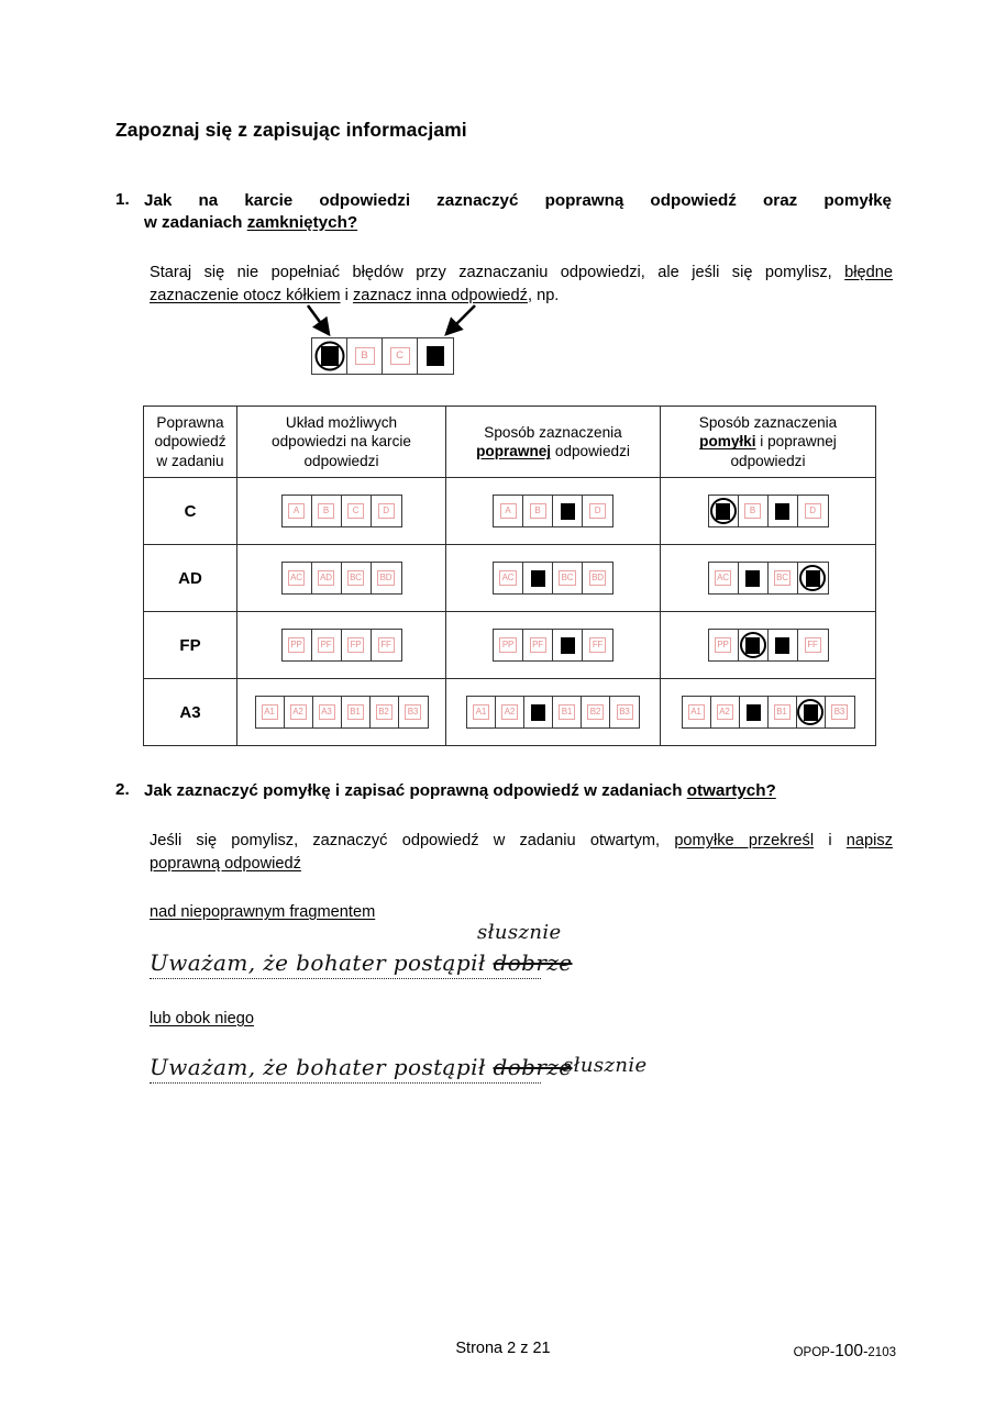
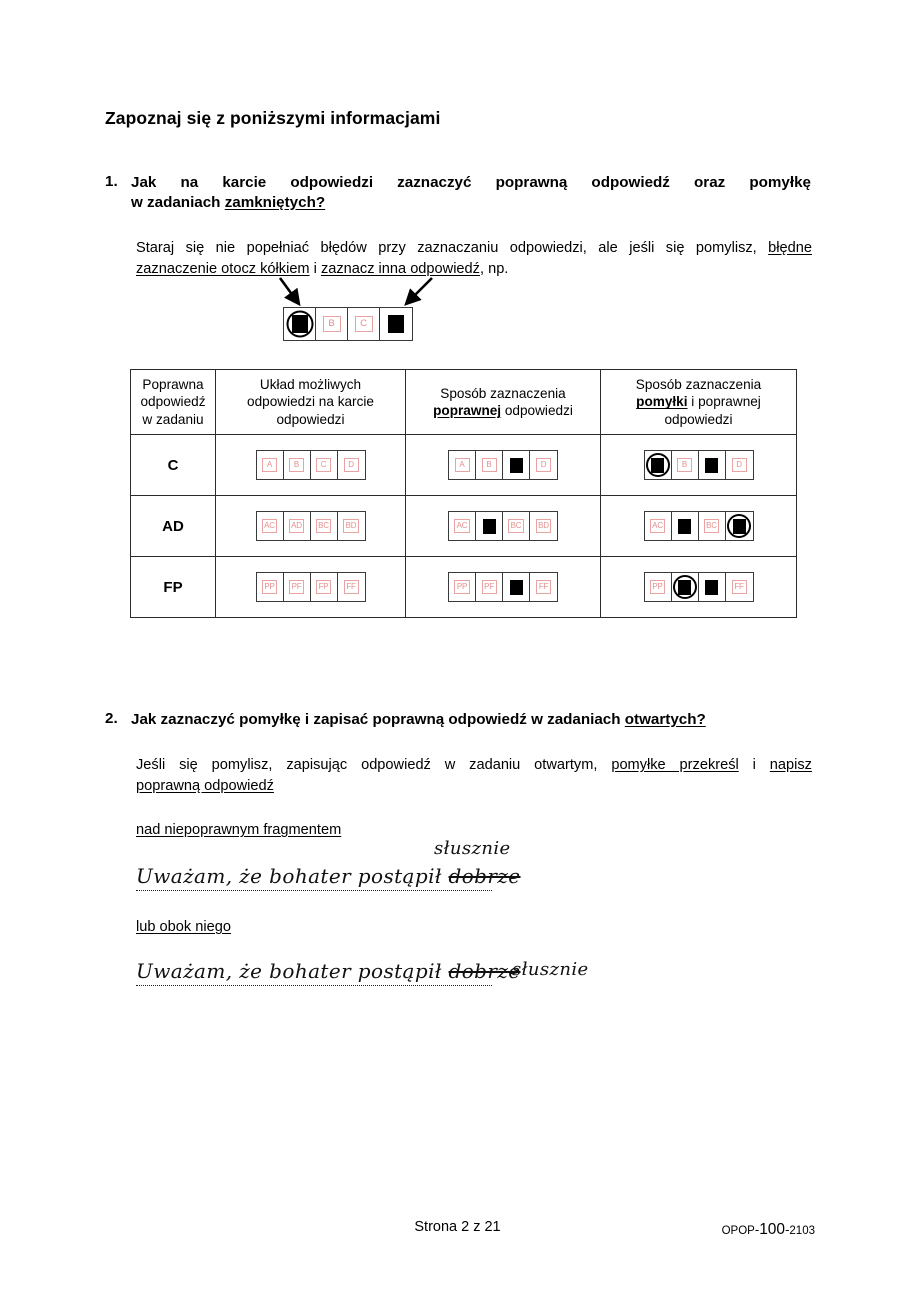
- Zapoznaj się z zapisując informacjami
+ Zapoznaj się z poniższymi informacjami
  1.
  Jak na karcie odpowiedzi zaznaczyć poprawną odpowiedź oraz pomyłkę
  w zadaniach zamkniętych?
  Staraj się nie popełniać błędów przy zaznaczaniu odpowiedzi, ale jeśli się pomylisz, błędne
  zaznaczenie otocz kółkiem i zaznacz inna odpowiedź, np.
  B
  C
  Poprawnaodpowiedźw zadaniu	Układ możliwychodpowiedzi na karcieodpowiedzi	Sposób zaznaczeniapoprawnej odpowiedzi	Sposób zaznaczeniapomyłki i poprawnejodpowiedzi
  C	A B C D	A B D	B D
  AD	AC AD BC BD	AC BC BD	AC BC
  FP	PP PF FP FF	PP PF FF	PP FF
- A3	A1 A2 A3 B1 B2 B3	A1 A2 B1 B2 B3	A1 A2 B1 B3
  2.
  Jak zaznaczyć pomyłkę i zapisać poprawną odpowiedź w zadaniach otwartych?
- Jeśli się pomylisz, zaznaczyć odpowiedź w zadaniu otwartym, pomyłke przekreśl i napisz
+ Jeśli się pomylisz, zapisując odpowiedź w zadaniu otwartym, pomyłke przekreśl i napisz
  poprawną odpowiedź
  nad niepoprawnym fragmentem
  słusznie
  Uważam, że bohater postąpił dobrze
  lub obok niego
  Uważam, że bohater postąpił dobrze
  słusznie
  Strona 2 z 21
  OPOP-100-2103
